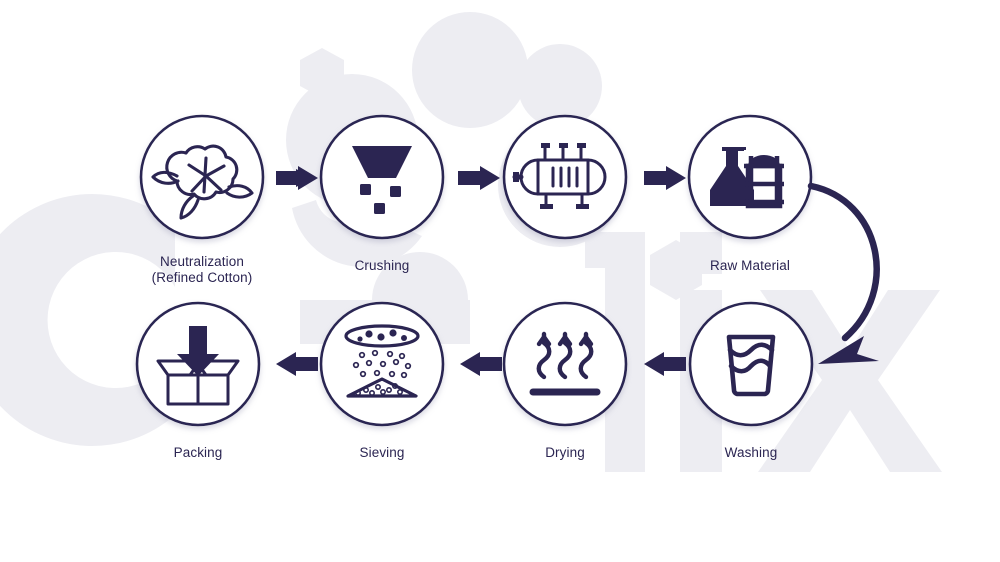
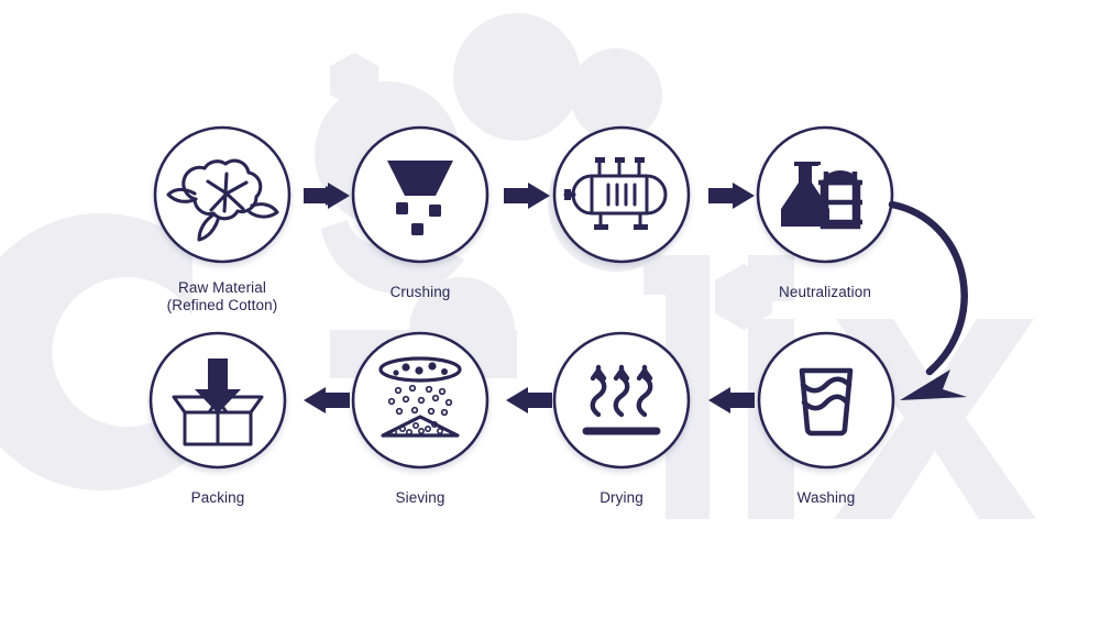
- Neutralization
+ Raw Material
  (Refined Cotton)
  Crushing
- Raw Material
+ Neutralization
  Washing
  Drying
  Sieving
  Packing
